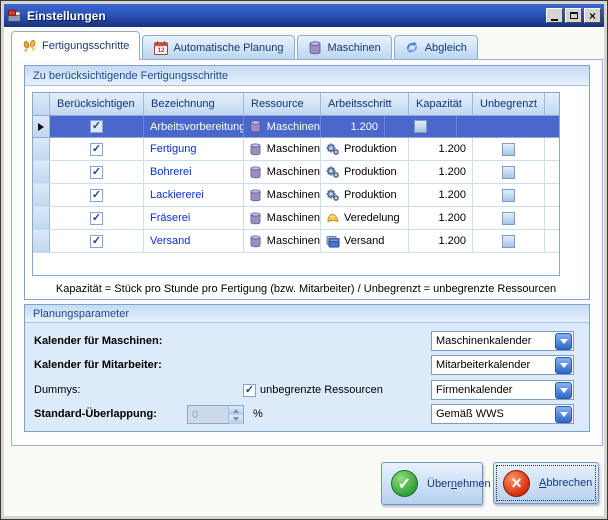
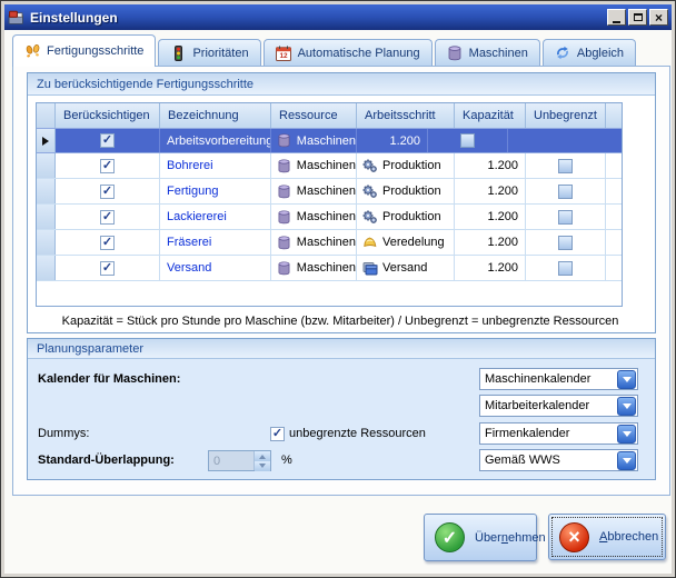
  Einstellungen
  ×
  Fertigungsschritte
+ Prioritäten
  Automatische Planung
  Maschinen
  Abgleich
  Zu berücksichtigende Fertigungsschritte
  Berücksichtigen
  Bezeichnung
  Ressource
  Arbeitsschritt
  Kapazität
  Unbegrenzt
  Arbeitsvorbereitung
  Maschinen
  1.200
- Fertigung
+ Bohrerei
  Maschinen
  Produktion
  1.200
- Bohrerei
+ Fertigung
  Maschinen
  Produktion
  1.200
  Lackiererei
  Maschinen
  Produktion
  1.200
  Fräserei
  Maschinen
  Veredelung
  1.200
  Versand
  Maschinen
  Versand
  1.200
- Kapazität = Stück pro Stunde pro Fertigung (bzw. Mitarbeiter) / Unbegrenzt = unbegrenzte Ressourcen
+ Kapazität = Stück pro Stunde pro Maschine (bzw. Mitarbeiter) / Unbegrenzt = unbegrenzte Ressourcen
  Planungsparameter
  Kalender für Maschinen:
  Maschinenkalender
- Kalender für Mitarbeiter:
  Mitarbeiterkalender
  Dummys:
  unbegrenzte Ressourcen
  Firmenkalender
  Standard-Überlappung:
  0
  %
  Gemäß WWS
  ✓
  Übernehmen
  ×
  Abbrechen
